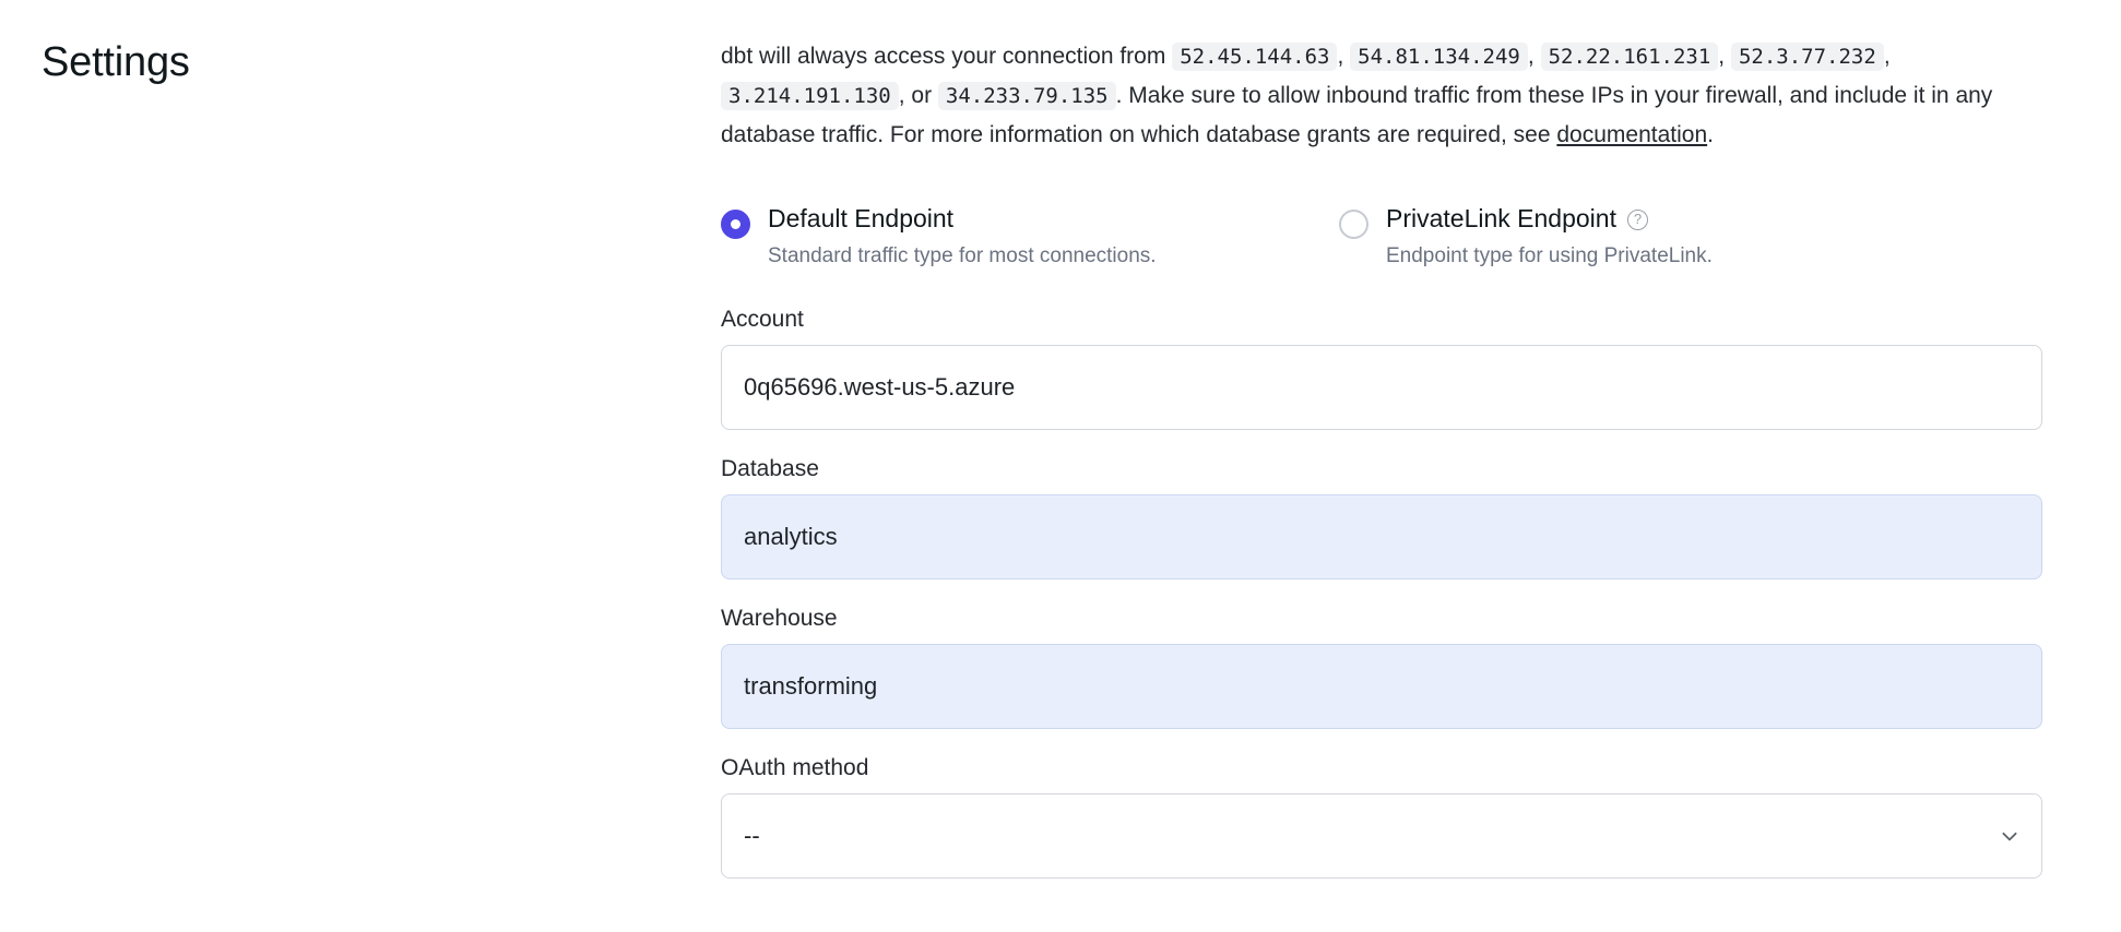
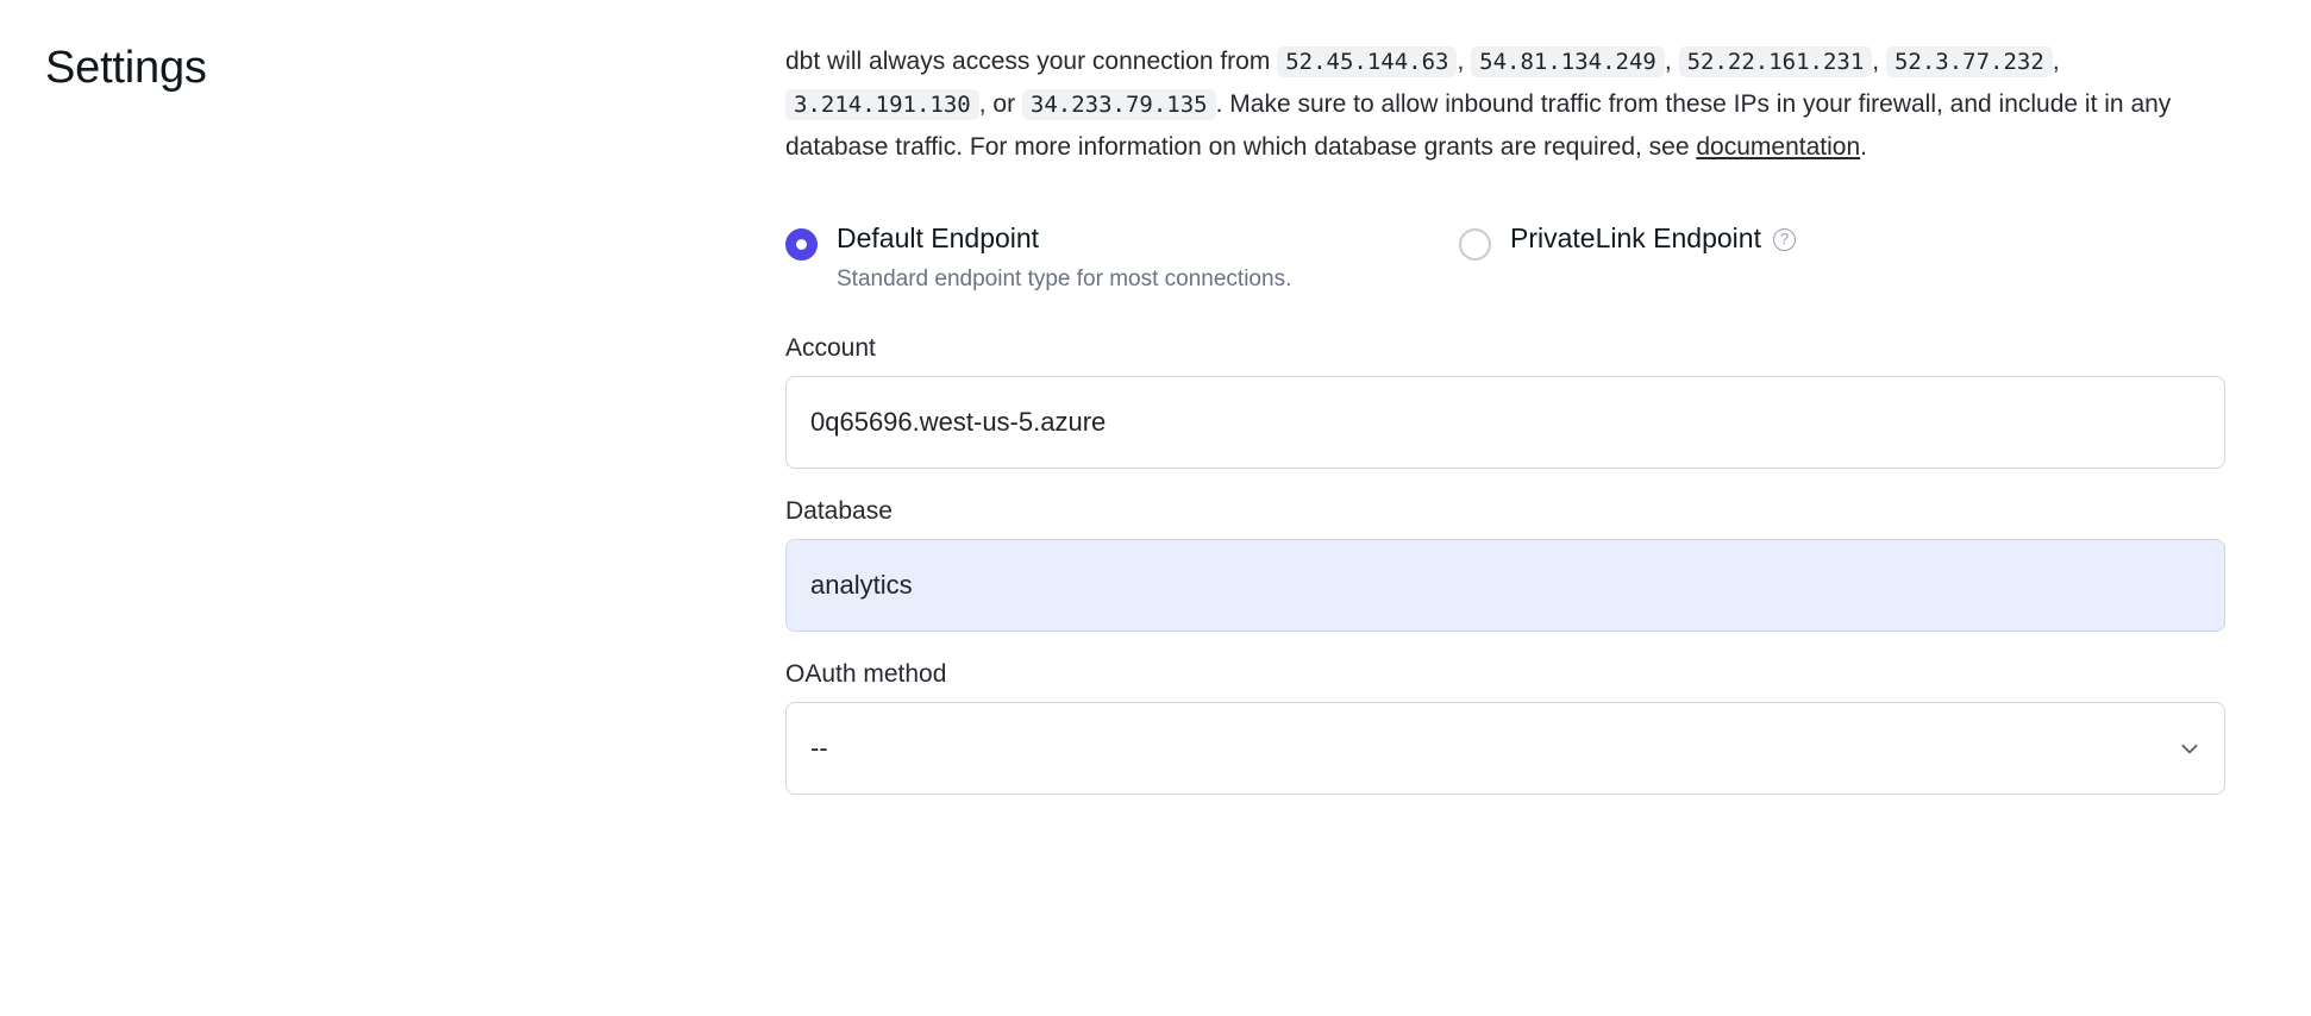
  Settings
  dbt will always access your connection from 52.45.144.63 , 54.81.134.249 , 52.22.161.231 , 52.3.77.232 , 3.214.191.130 , or 34.233.79.135 . Make sure to allow inbound traffic from these IPs in your firewall, and include it in any database traffic. For more information on which database grants are required, see documentation.
  Default Endpoint
- Standard traffic type for most connections.
+ Standard endpoint type for most connections.
  PrivateLink Endpoint ?
- Endpoint type for using PrivateLink.
  Account
  0q65696.west-us-5.azure
  Database
  analytics
- Warehouse
- transforming
  OAuth method
  --
